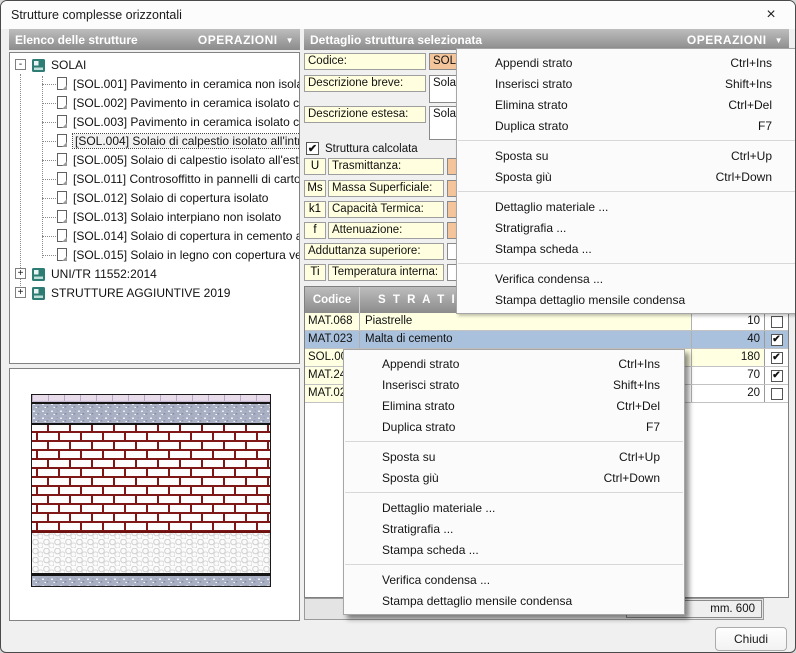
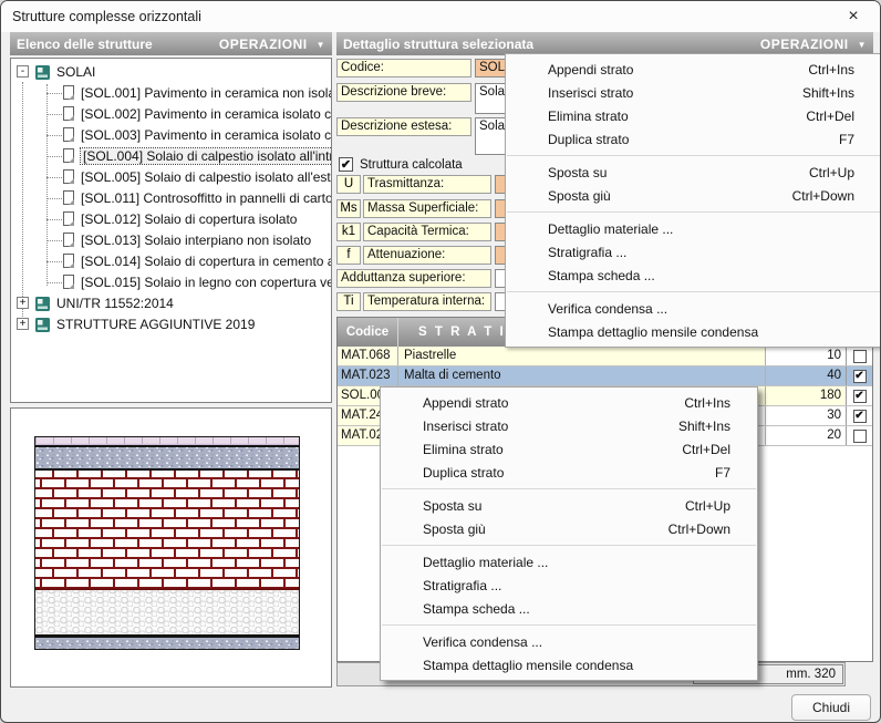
  Strutture complesse orizzontali
  ×
  Elenco delle strutture
  OPERAZIONI
  ▼
  Dettaglio struttura selezionata
  OPERAZIONI
  ▼
  -
  SOLAI
  [SOL.001] Pavimento in ceramica non isol
  [SOL.002] Pavimento in ceramica isolato c
  [SOL.003] Pavimento in ceramica isolato c
  [SOL.004] Solaio di calpestio isolato all'int
  [SOL.005] Solaio di calpestio isolato all'est
  [SOL.011] Controsoffitto in pannelli di carto
  [SOL.012] Solaio di copertura isolato
  [SOL.013] Solaio interpiano non isolato
  [SOL.014] Solaio di copertura in cemento
  [SOL.015] Solaio in legno con copertura ve
  +
  UNI/TR 11552:2014
  +
  STRUTTURE AGGIUNTIVE 2019
  Codice:
  SOL
  Descrizione breve:
  Sola
  Descrizione estesa:
  Sola
  ✔
  Struttura calcolata
  U
  Trasmittanza:
  Ms
  Massa Superficiale:
  k1
  Capacità Termica:
  f
  Attenuazione:
  Adduttanza superiore:
  Ti
  Temperatura interna:
  Codice
  MAT.068
  Piastrelle
  10
  MAT.023
  Malta di cemento
  40
  ✔
  SOL.0
  180
  ✔
  MAT.2
- 70
+ 30
  ✔
  MAT.0
  20
- mm. 600
+ mm. 320
  Chiudi
  Appendi strato
  Ctrl+Ins
  Inserisci strato
  Shift+Ins
  Elimina strato
  Ctrl+Del
  Duplica strato
  F7
  Sposta su
  Ctrl+Up
  Sposta giù
  Ctrl+Down
  Dettaglio materiale ...
  Stratigrafia ...
  Stampa scheda ...
  Verifica condensa ...
  Stampa dettaglio mensile condensa
  Appendi strato
  Ctrl+Ins
  Inserisci strato
  Shift+Ins
  Elimina strato
  Ctrl+Del
  Duplica strato
  F7
  Sposta su
  Ctrl+Up
  Sposta giù
  Ctrl+Down
  Dettaglio materiale ...
  Stratigrafia ...
  Stampa scheda ...
  Verifica condensa ...
  Stampa dettaglio mensile condensa
